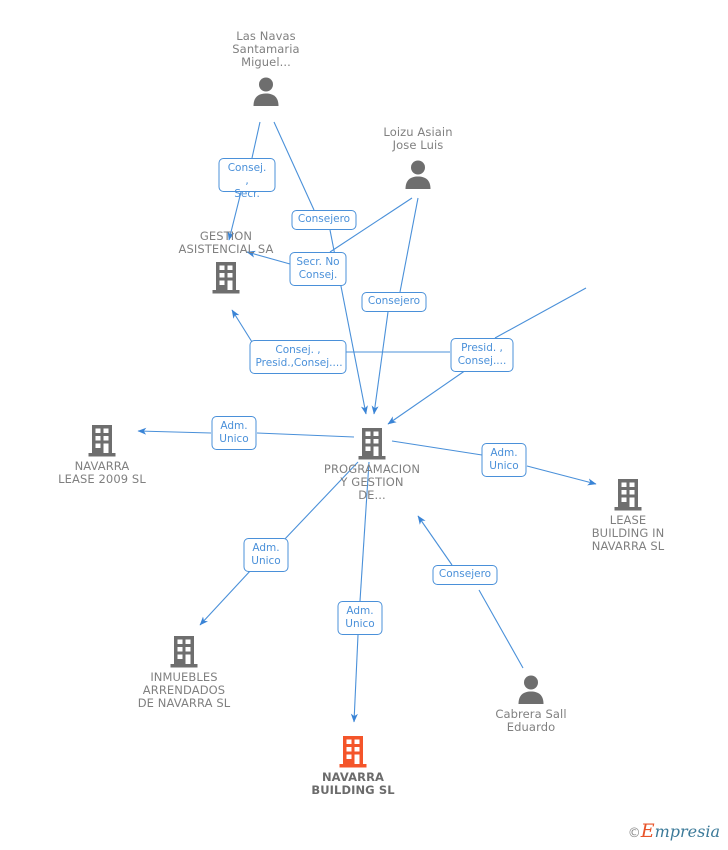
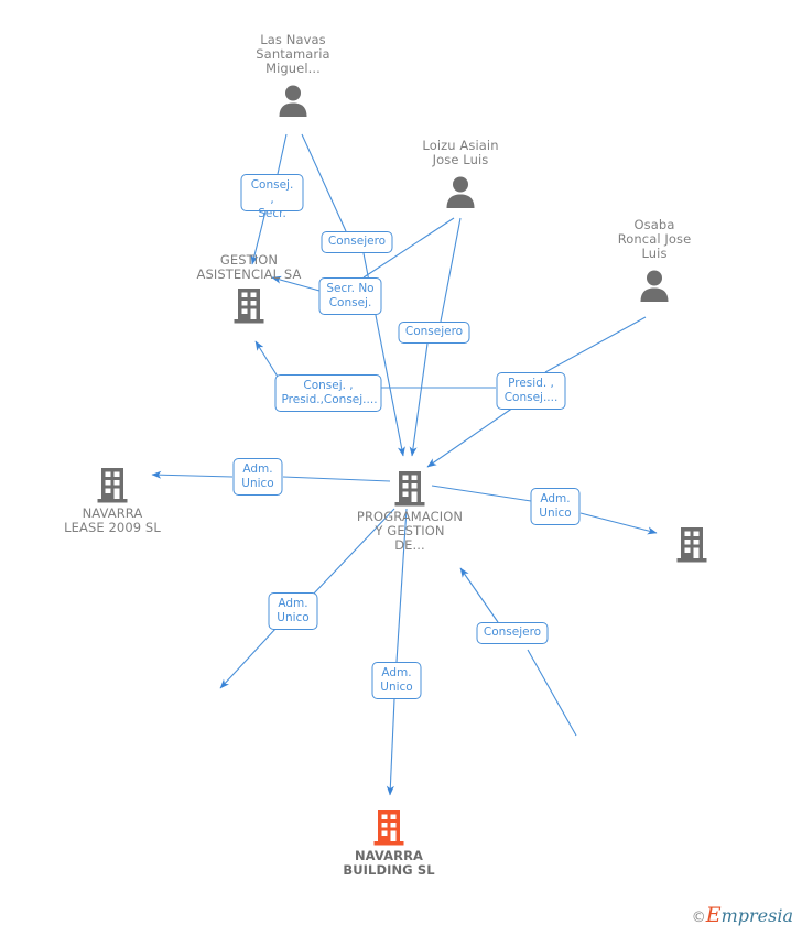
  Las Navas
  Santamaria
  Miguel...
  Loizu Asiain
  Jose Luis
+ Osaba
+ Roncal Jose
+ Luis
  GESTION
  ASISTENCIAL SA
  NAVARRA
  LEASE 2009 SL
  PROGRAMACION
  Y GESTION
  DE...
- LEASE
- BUILDING IN
- NAVARRA SL
- INMUEBLES
- ARRENDADOS
- DE NAVARRA SL
- Cabrera Sall
- Eduardo
  NAVARRA
  BUILDING SL
  Consej. ,
  Secr.
  Consejero
  Secr. No
  Consej.
  Consejero
  Presid. ,
  Consej....
  Consej. ,
  Presid.,Consej....
  Adm.
  Unico
  Adm.
  Unico
  Adm.
  Unico
  Consejero
  Adm.
  Unico
  ©Empresia
